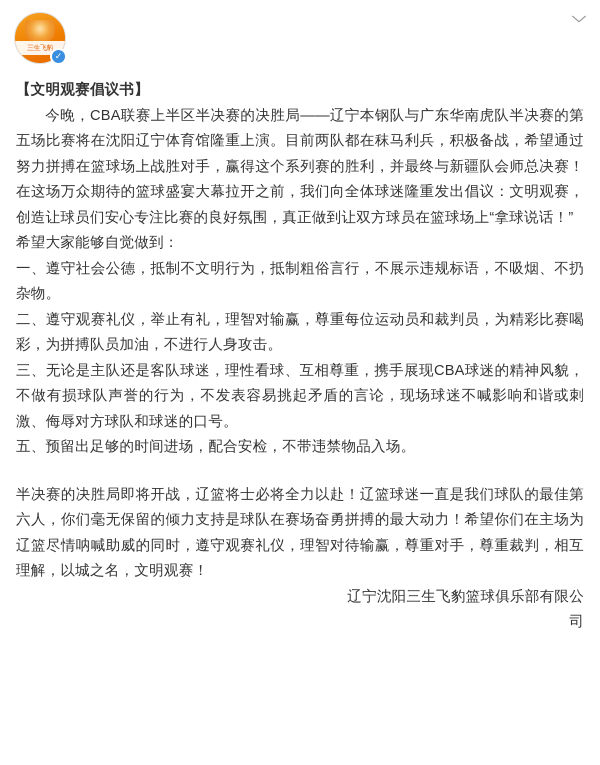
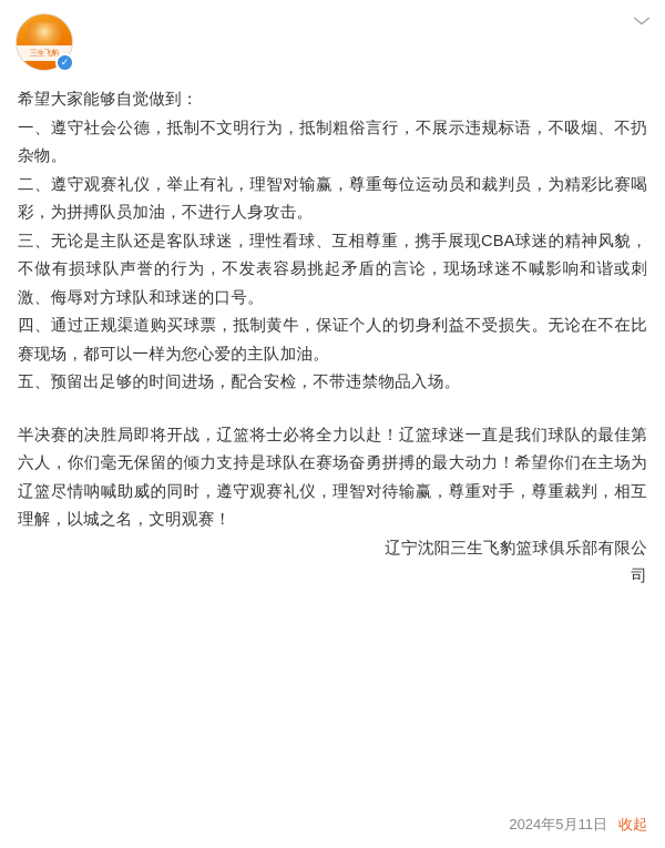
  ✓
- 【文明观赛倡议书】
- 今晚，CBA联赛上半区半决赛的决胜局——辽宁本钢队与广东华南虎队半决赛的第五场比赛将在沈阳辽宁体育馆隆重上演。目前两队都在秣马利兵，积极备战，希望通过努力拼搏在篮球场上战胜对手，赢得这个系列赛的胜利，并最终与新疆队会师总决赛！在这场万众期待的篮球盛宴大幕拉开之前，我们向全体球迷隆重发出倡议：文明观赛，创造让球员们安心专注比赛的良好氛围，真正做到让双方球员在篮球场上“拿球说话！”
  希望大家能够自觉做到：
  一、遵守社会公德，抵制不文明行为，抵制粗俗言行，不展示违规标语，不吸烟、不扔杂物。
  二、遵守观赛礼仪，举止有礼，理智对输赢，尊重每位运动员和裁判员，为精彩比赛喝彩，为拼搏队员加油，不进行人身攻击。
  三、无论是主队还是客队球迷，理性看球、互相尊重，携手展现CBA球迷的精神风貌，不做有损球队声誉的行为，不发表容易挑起矛盾的言论，现场球迷不喊影响和谐或刺激、侮辱对方球队和球迷的口号。
+ 四、通过正规渠道购买球票，抵制黄牛，保证个人的切身利益不受损失。无论在不在比赛现场，都可以一样为您心爱的主队加油。
  五、预留出足够的时间进场，配合安检，不带违禁物品入场。
  半决赛的决胜局即将开战，辽篮将士必将全力以赴！辽篮球迷一直是我们球队的最佳第六人，你们毫无保留的倾力支持是球队在赛场奋勇拼搏的最大动力！希望你们在主场为辽篮尽情呐喊助威的同时，遵守观赛礼仪，理智对待输赢，尊重对手，尊重裁判，相互理解，以城之名，文明观赛！
  辽宁沈阳三生飞豹篮球俱乐部有限公
  司
+ 2024年5月11日
+ 收起
